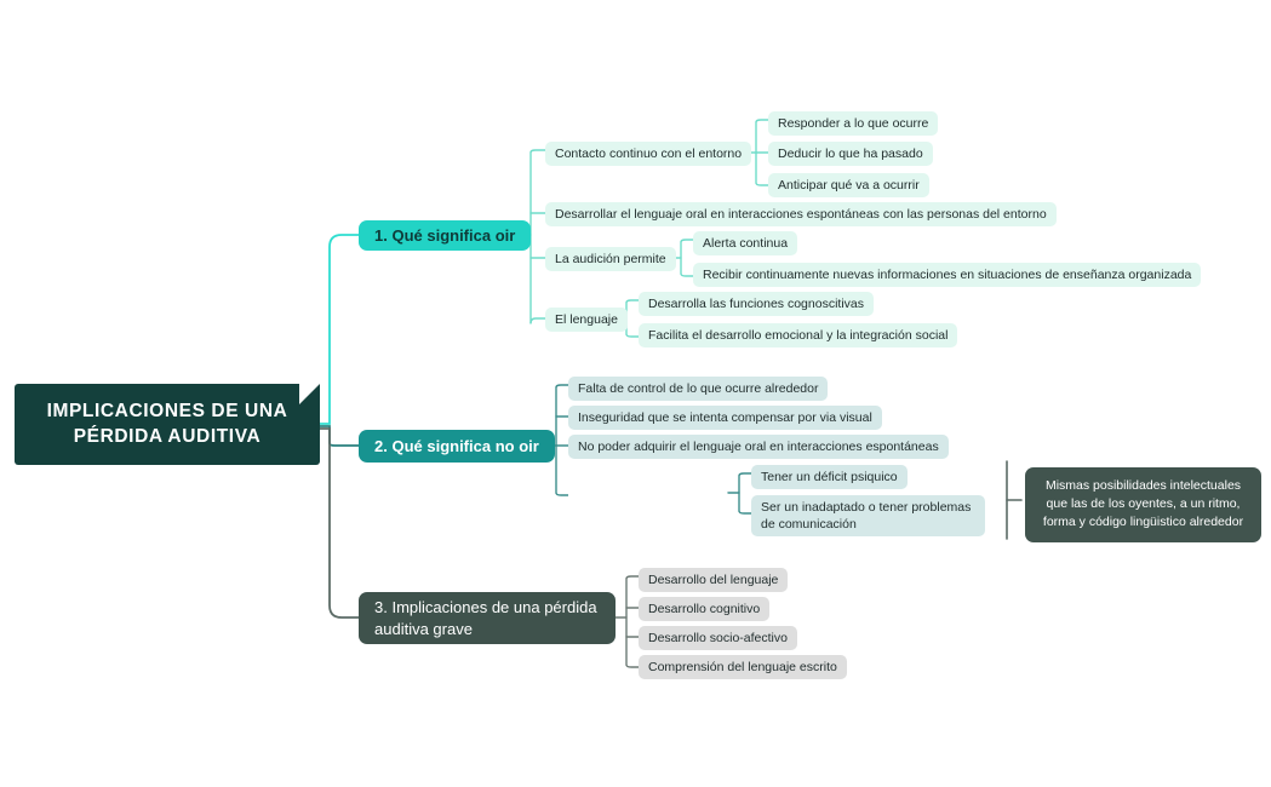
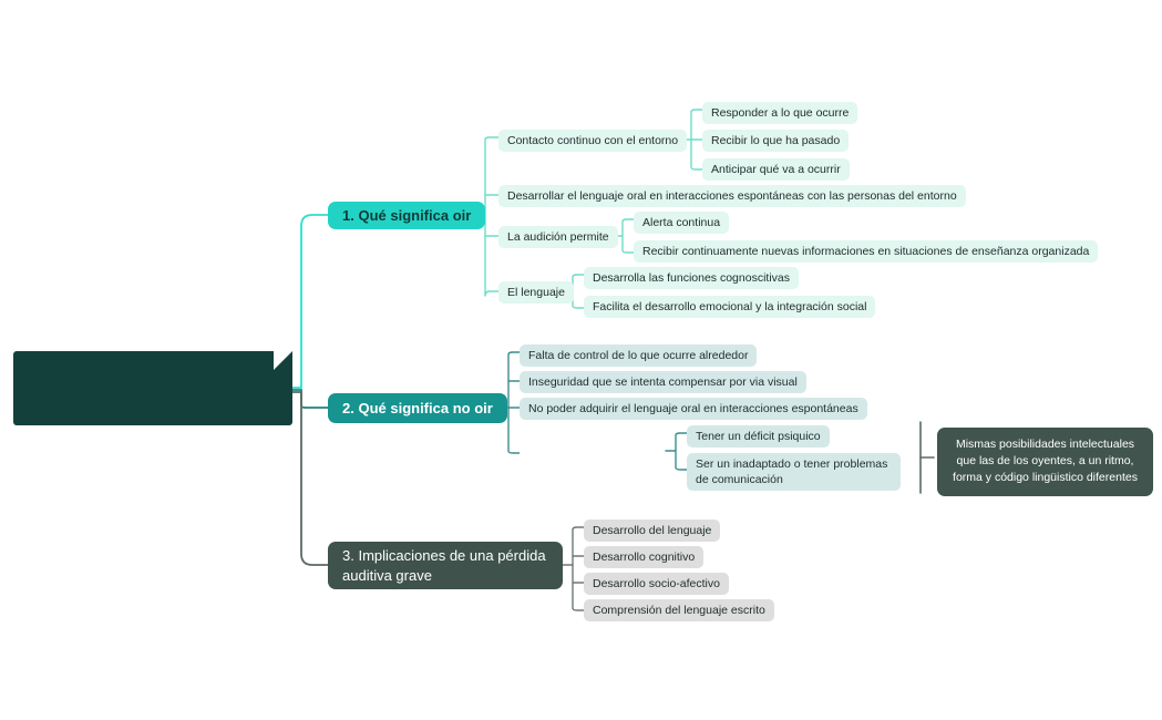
- IMPLICACIONES DE UNA
- PÉRDIDA AUDITIVA
  1. Qué significa oir
  Contacto continuo con el entorno
  Responder a lo que ocurre
- Deducir lo que ha pasado
+ Recibir lo que ha pasado
  Anticipar qué va a ocurrir
  Desarrollar el lenguaje oral en interacciones espontáneas con las personas del entorno
  La audición permite
  Alerta continua
  Recibir continuamente nuevas informaciones en situaciones de enseñanza organizada
  El lenguaje
  Desarrolla las funciones cognoscitivas
  Facilita el desarrollo emocional y la integración social
  2. Qué significa no oir
  Falta de control de lo que ocurre alrededor
  Inseguridad que se intenta compensar por via visual
  No poder adquirir el lenguaje oral en interacciones espontáneas
  Tener un déficit psiquico
  Ser un inadaptado o tener problemas de comunicación
- Mismas posibilidades intelectuales que las de los oyentes, a un ritmo, forma y código lingüistico alrededor
+ Mismas posibilidades intelectuales que las de los oyentes, a un ritmo, forma y código lingüistico diferentes
  3. Implicaciones de una pérdida
  auditiva grave
  Desarrollo del lenguaje
  Desarrollo cognitivo
  Desarrollo socio-afectivo
  Comprensión del lenguaje escrito
